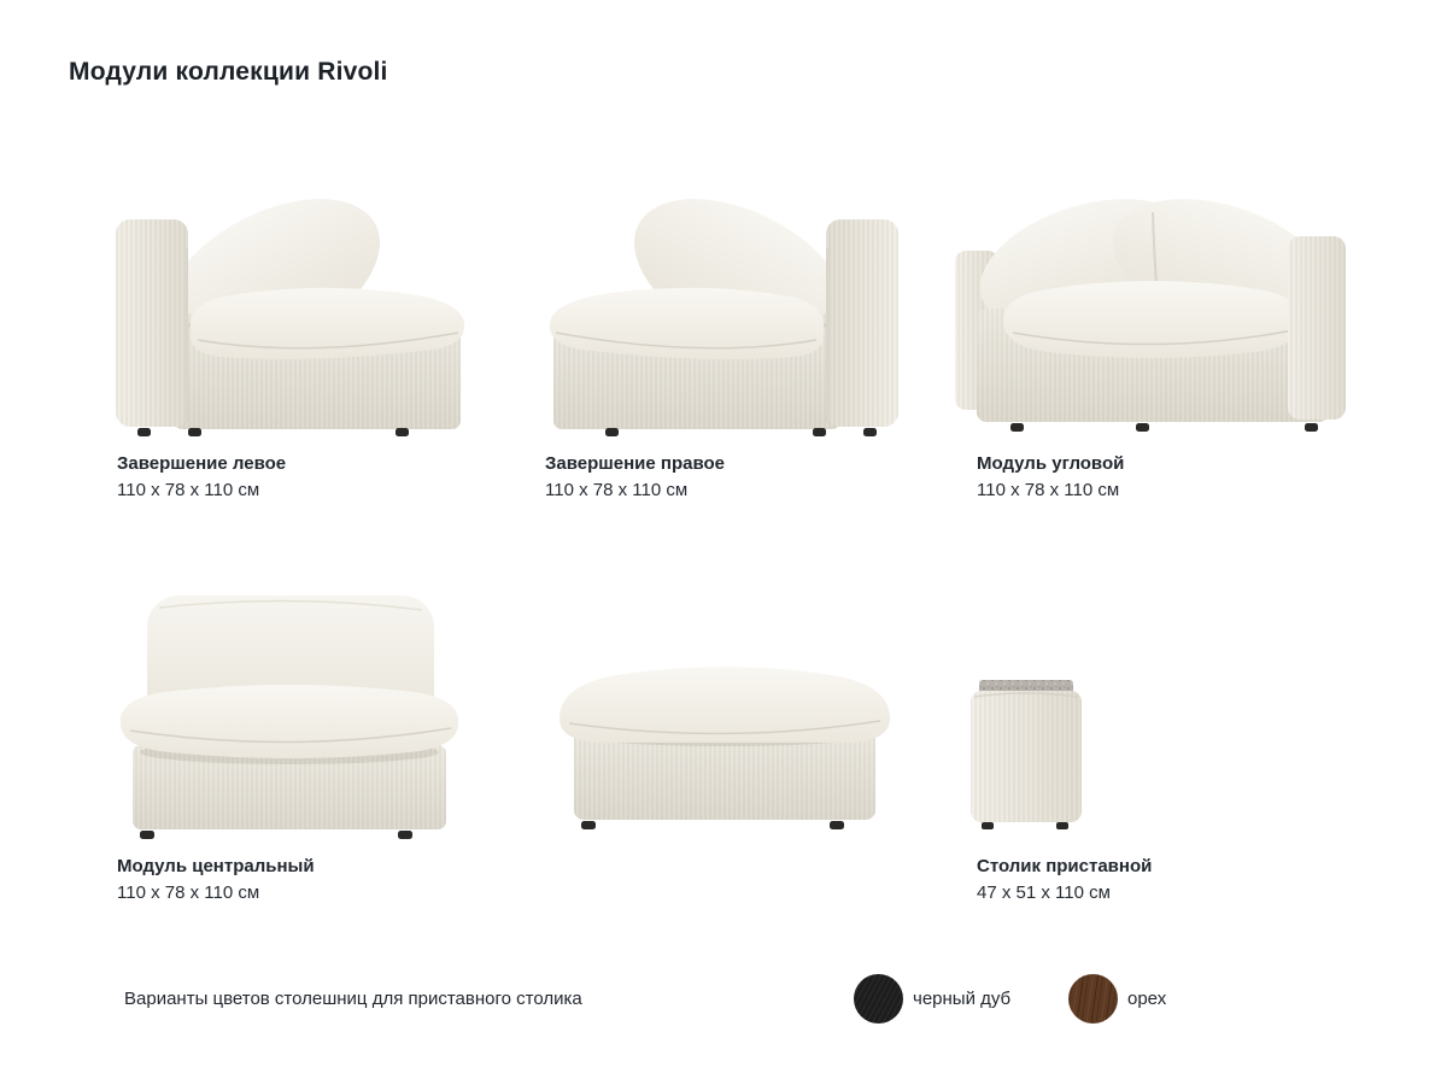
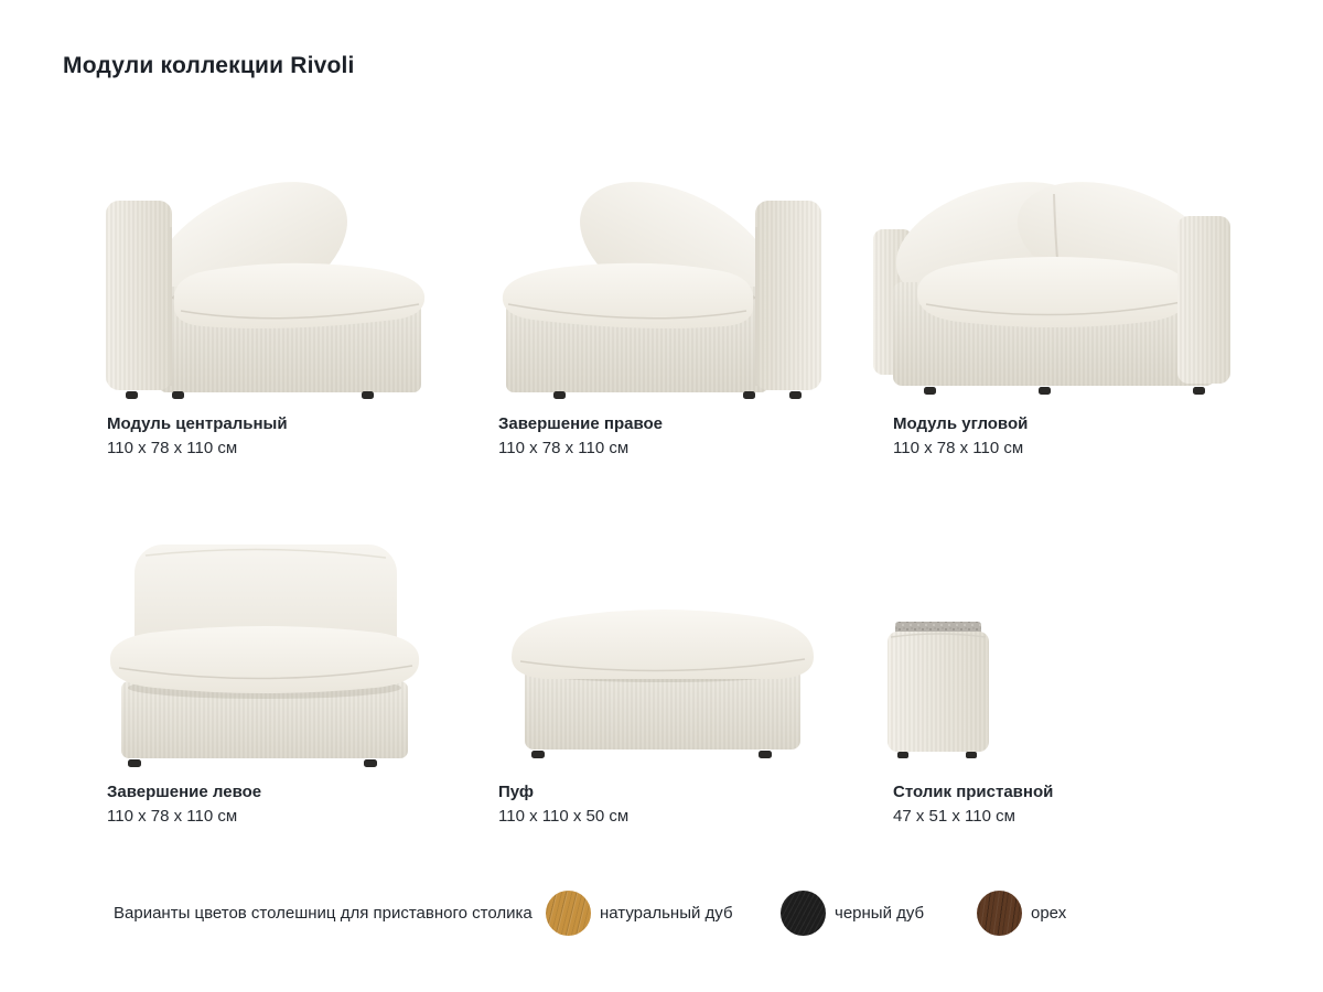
  Модули коллекции Rivoli
- Завершение левое
+ Модуль центральный
  110 x 78 x 110 см
  Завершение правое
  110 x 78 x 110 см
  Модуль угловой
  110 x 78 x 110 см
- Модуль центральный
+ Завершение левое
  110 x 78 x 110 см
+ Пуф
+ 110 x 110 x 50 см
  Столик приставной
  47 x 51 x 110 см
  Варианты цветов столешниц для приставного столика
+ натуральный дуб
  черный дуб
  орех
